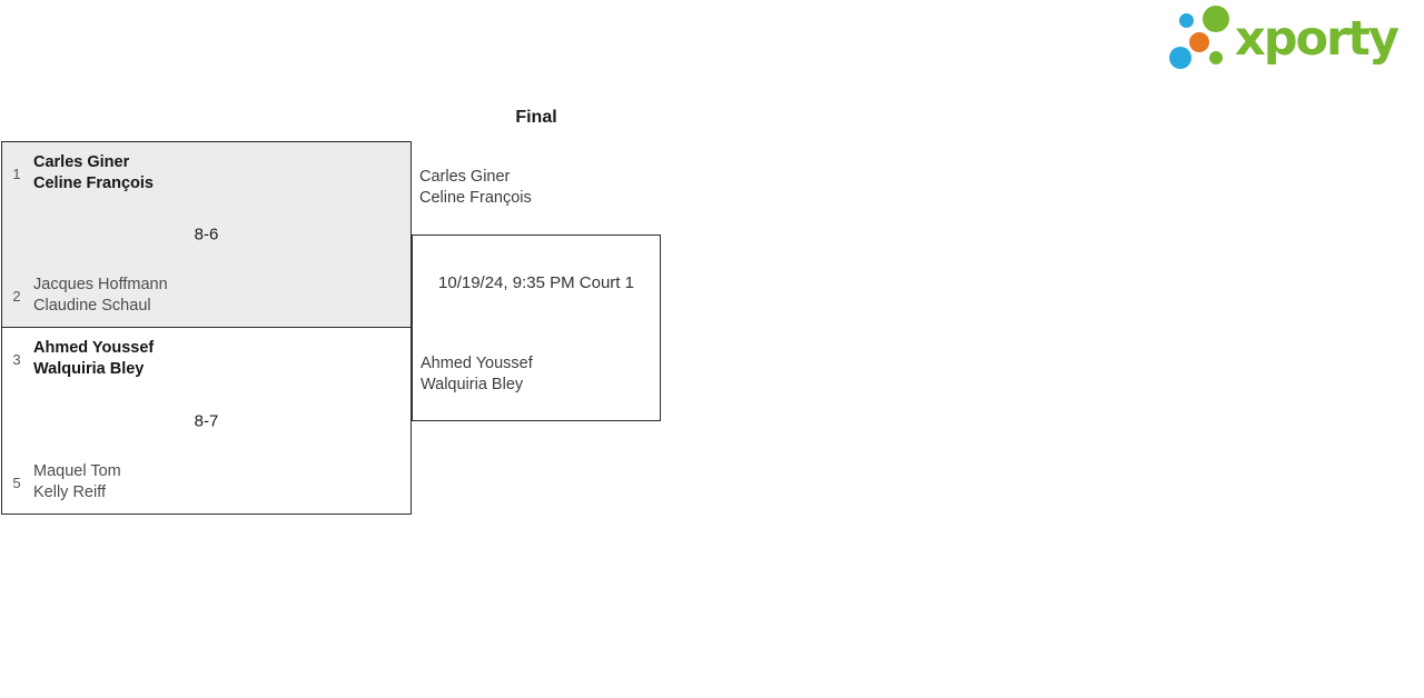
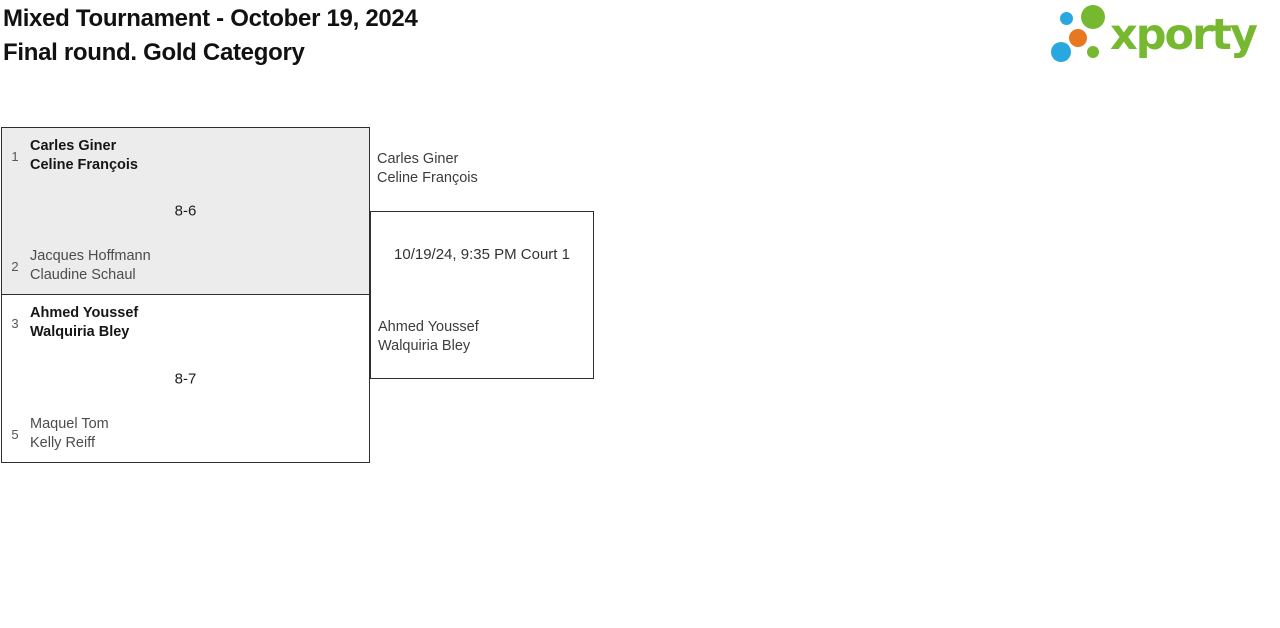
+ Mixed Tournament - October 19, 2024
+ Final round. Gold Category
  xporty
- Final
  1
  Carles Giner
  Celine François
  8-6
  2
  Jacques Hoffmann
  Claudine Schaul
  3
  Ahmed Youssef
  Walquiria Bley
  8-7
  5
  Maquel Tom
  Kelly Reiff
  Carles Giner
  Celine François
  10/19/24, 9:35 PM Court 1
  Ahmed Youssef
  Walquiria Bley
